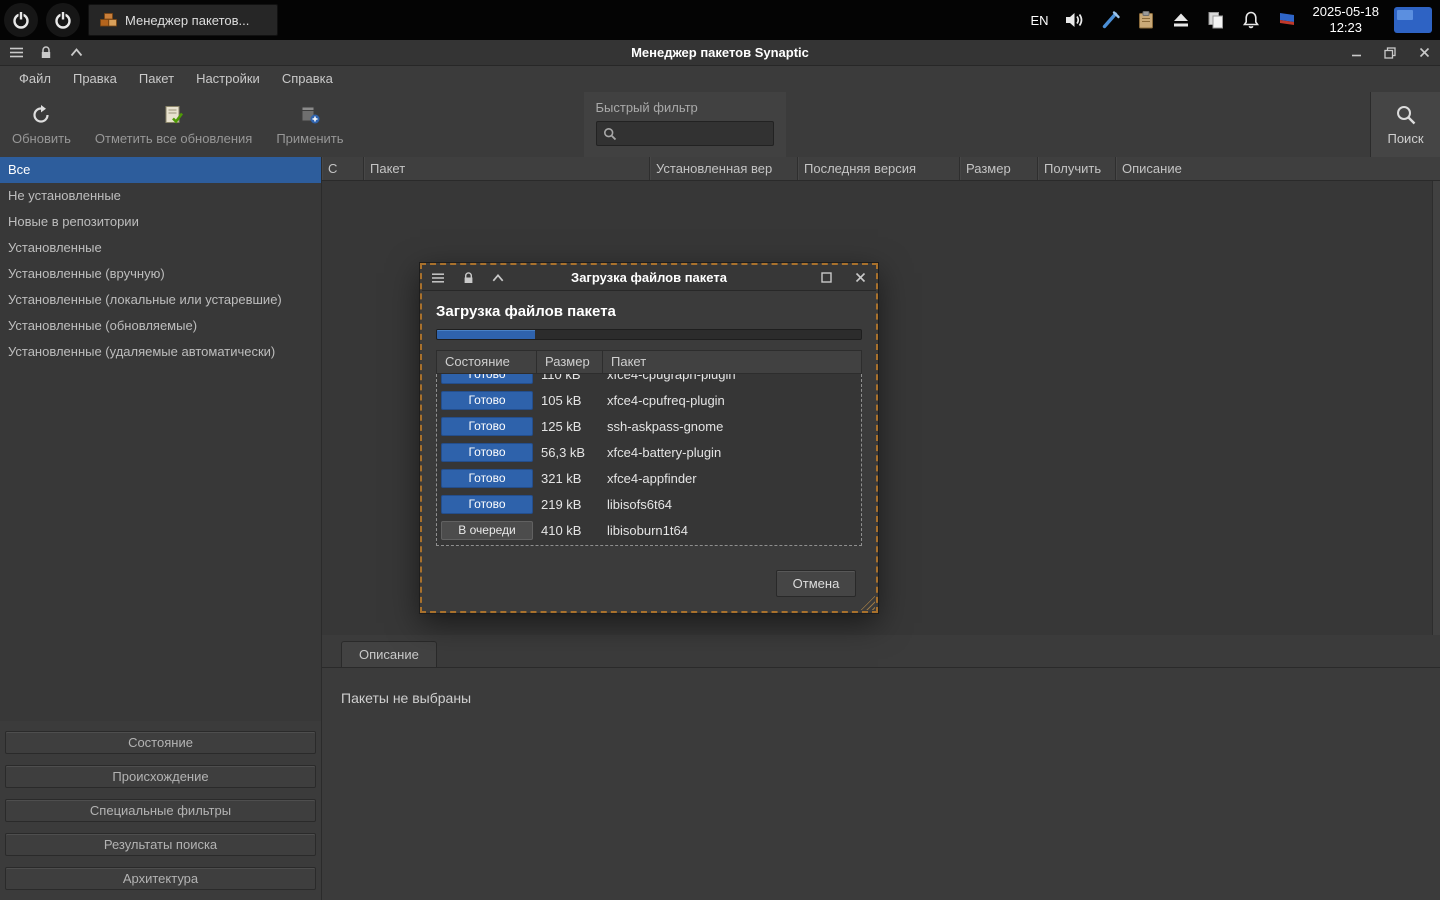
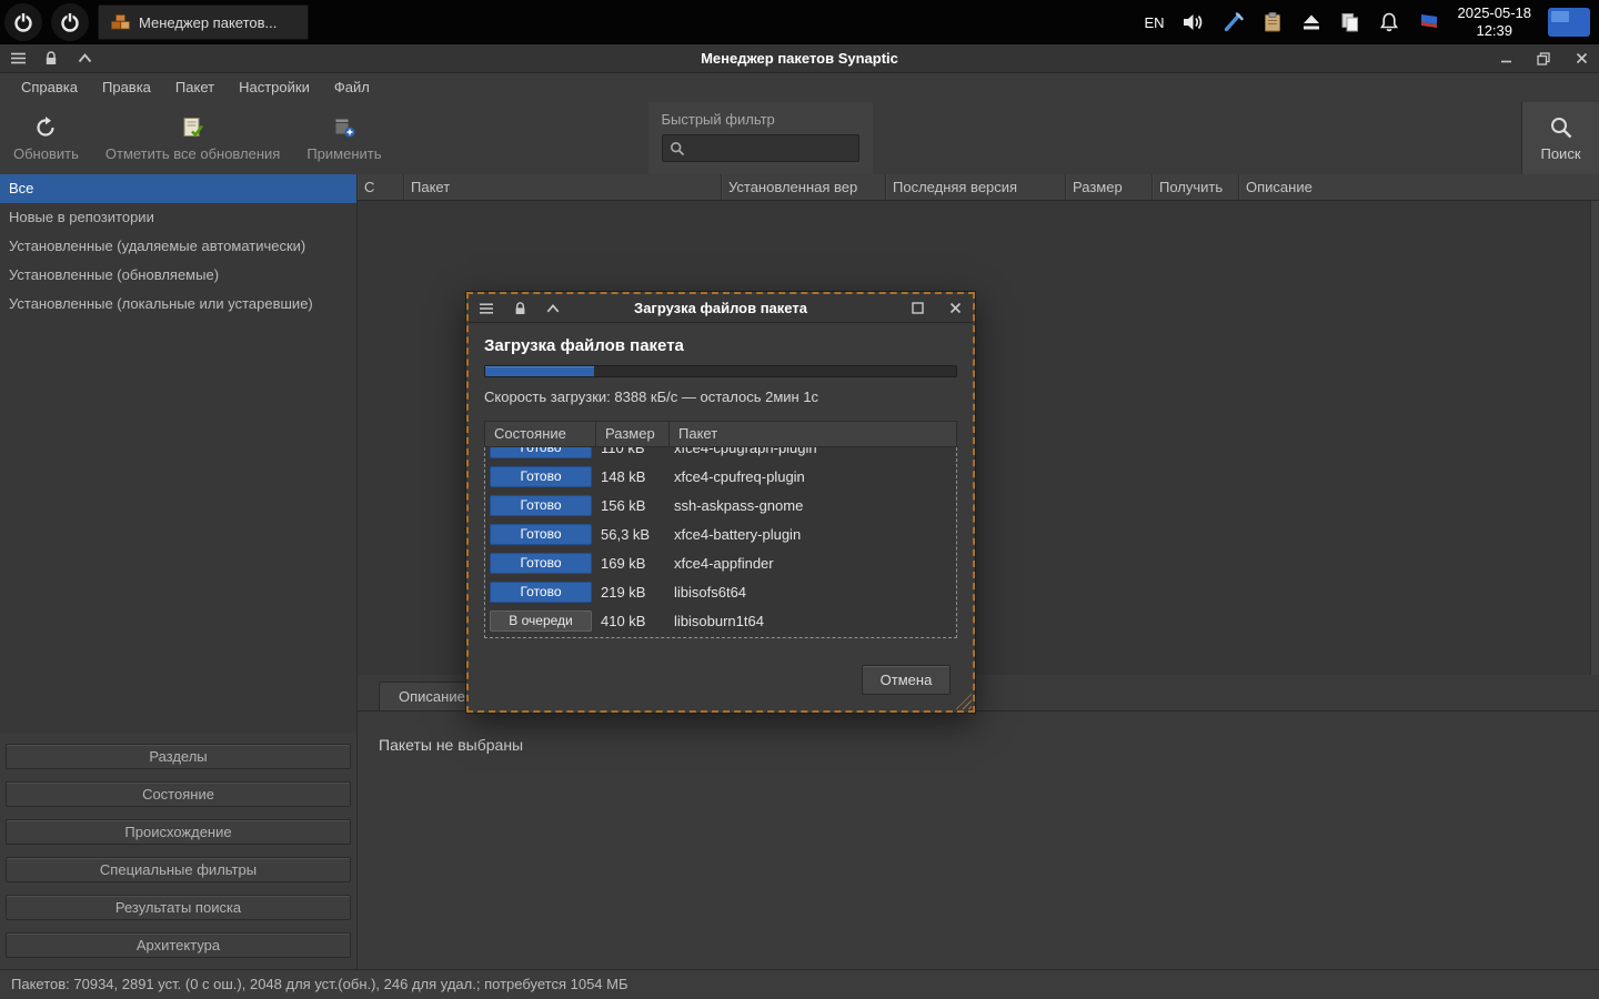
  Менеджер пакетов...
  EN
  2025-05-18
- 12:23
+ 12:39
  Менеджер пакетов Synaptic
- Файл
+ Справка
  Правка
  Пакет
  Настройки
- Справка
+ Файл
  Обновить
  Отметить все обновления
  Применить
  Быстрый фильтр
  Поиск
  Все
- Не установленные
  Новые в репозитории
- Установленные
- Установленные (вручную)
- Установленные (локальные или устаревшие)
+ Установленные (удаляемые автоматически)
  Установленные (обновляемые)
- Установленные (удаляемые автоматически)
+ Установленные (локальные или устаревшие)
+ Разделы
  Состояние
  Происхождение
  Специальные фильтры
  Результаты поиска
  Архитектура
  С
  Пакет
  Установленная вер
  Последняя версия
  Размер
  Получить
  Описание
  Описание
  Пакеты не выбраны
+ Пакетов: 70934, 2891 уст. (0 с ош.), 2048 для уст.(обн.), 246 для удал.; потребуется 1054 МБ
  Загрузка файлов пакета
  Загрузка файлов пакета
+ Скорость загрузки: 8388 кБ/с — осталось 2мин 1с
  Состояние
  Размер
  Пакет
  Готово
  110 kB
  xfce4-cpugraph-plugin
  Готово
- 105 kB
+ 148 kB
  xfce4-cpufreq-plugin
  Готово
- 125 kB
+ 156 kB
  ssh-askpass-gnome
  Готово
  56,3 kB
  xfce4-battery-plugin
  Готово
- 321 kB
+ 169 kB
  xfce4-appfinder
  Готово
  219 kB
  libisofs6t64
  В очереди
  410 kB
  libisoburn1t64
  Отмена
